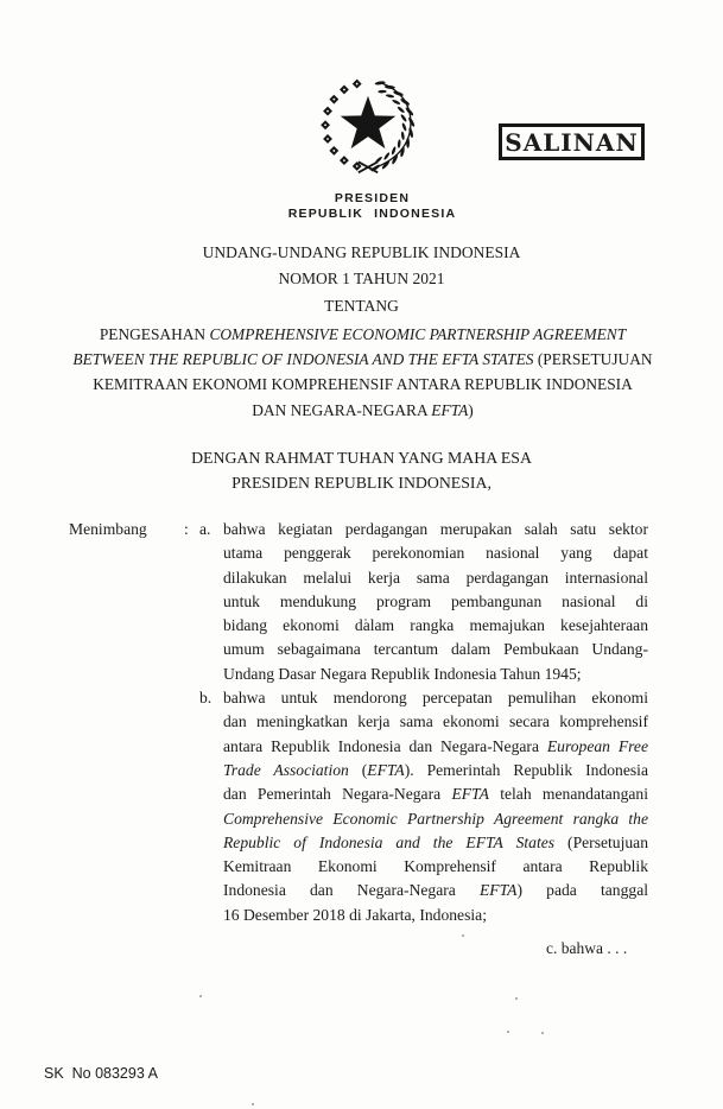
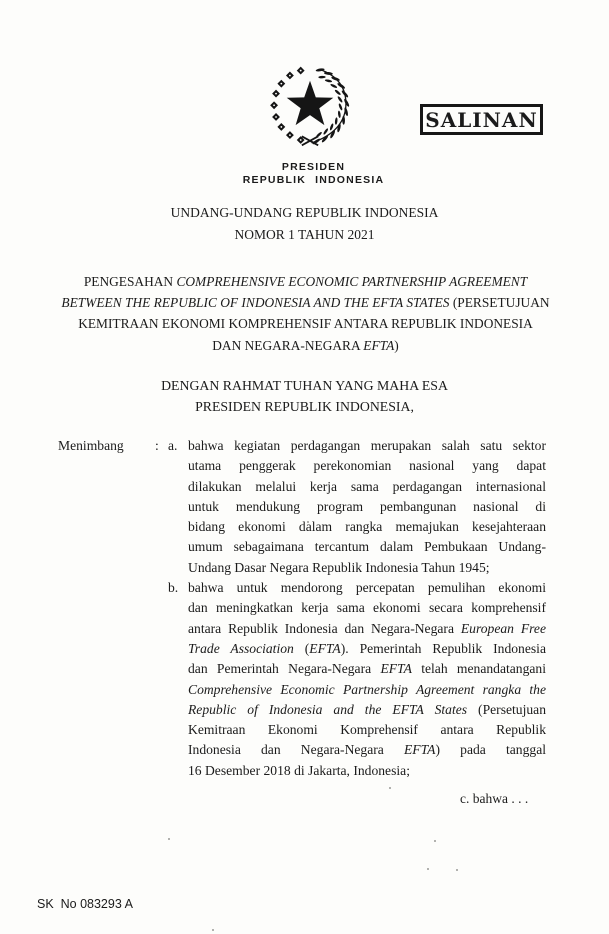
  SALINAN
  PRESIDEN
  REPUBLIK INDONESIA
  UNDANG-UNDANG REPUBLIK INDONESIA
  NOMOR 1 TAHUN 2021
- TENTANG
  PENGESAHAN COMPREHENSIVE ECONOMIC PARTNERSHIP AGREEMENT
  BETWEEN THE REPUBLIC OF INDONESIA AND THE EFTA STATES (PERSETUJUAN
  KEMITRAAN EKONOMI KOMPREHENSIF ANTARA REPUBLIK INDONESIA
  DAN NEGARA-NEGARA EFTA)
  DENGAN RAHMAT TUHAN YANG MAHA ESA
  PRESIDEN REPUBLIK INDONESIA,
  Menimbang
  :
  a.
  bahwa kegiatan perdagangan merupakan salah satu sektor
  utama penggerak perekonomian nasional yang dapat
  dilakukan melalui kerja sama perdagangan internasional
  untuk mendukung program pembangunan nasional di
  bidang ekonomi dalam rangka memajukan kesejahteraan
  umum sebagaimana tercantum dalam Pembukaan Undang-
  Undang Dasar Negara Republik Indonesia Tahun 1945;
  b.
  bahwa untuk mendorong percepatan pemulihan ekonomi
  dan meningkatkan kerja sama ekonomi secara komprehensif
  antara Republik Indonesia dan Negara-Negara European Free
  Trade Association (EFTA). Pemerintah Republik Indonesia
  dan Pemerintah Negara-Negara EFTA telah menandatangani
  Comprehensive Economic Partnership Agreement rangka the
  Republic of Indonesia and the EFTA States (Persetujuan
  Kemitraan Ekonomi Komprehensif antara Republik
  Indonesia dan Negara-Negara EFTA) pada tanggal
  16 Desember 2018 di Jakarta, Indonesia;
  c. bahwa . . .
  SK No 083293 A
